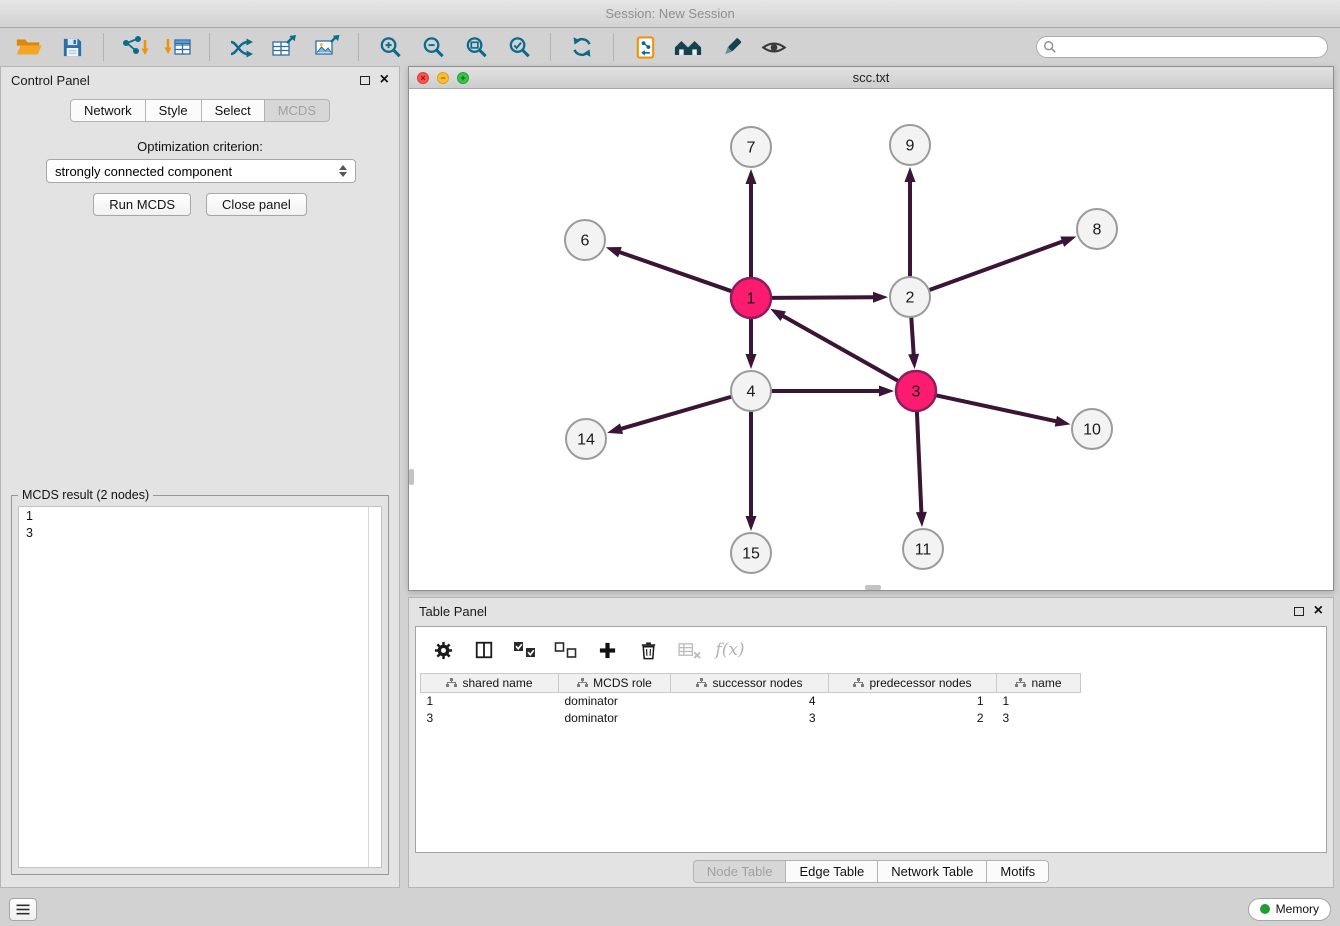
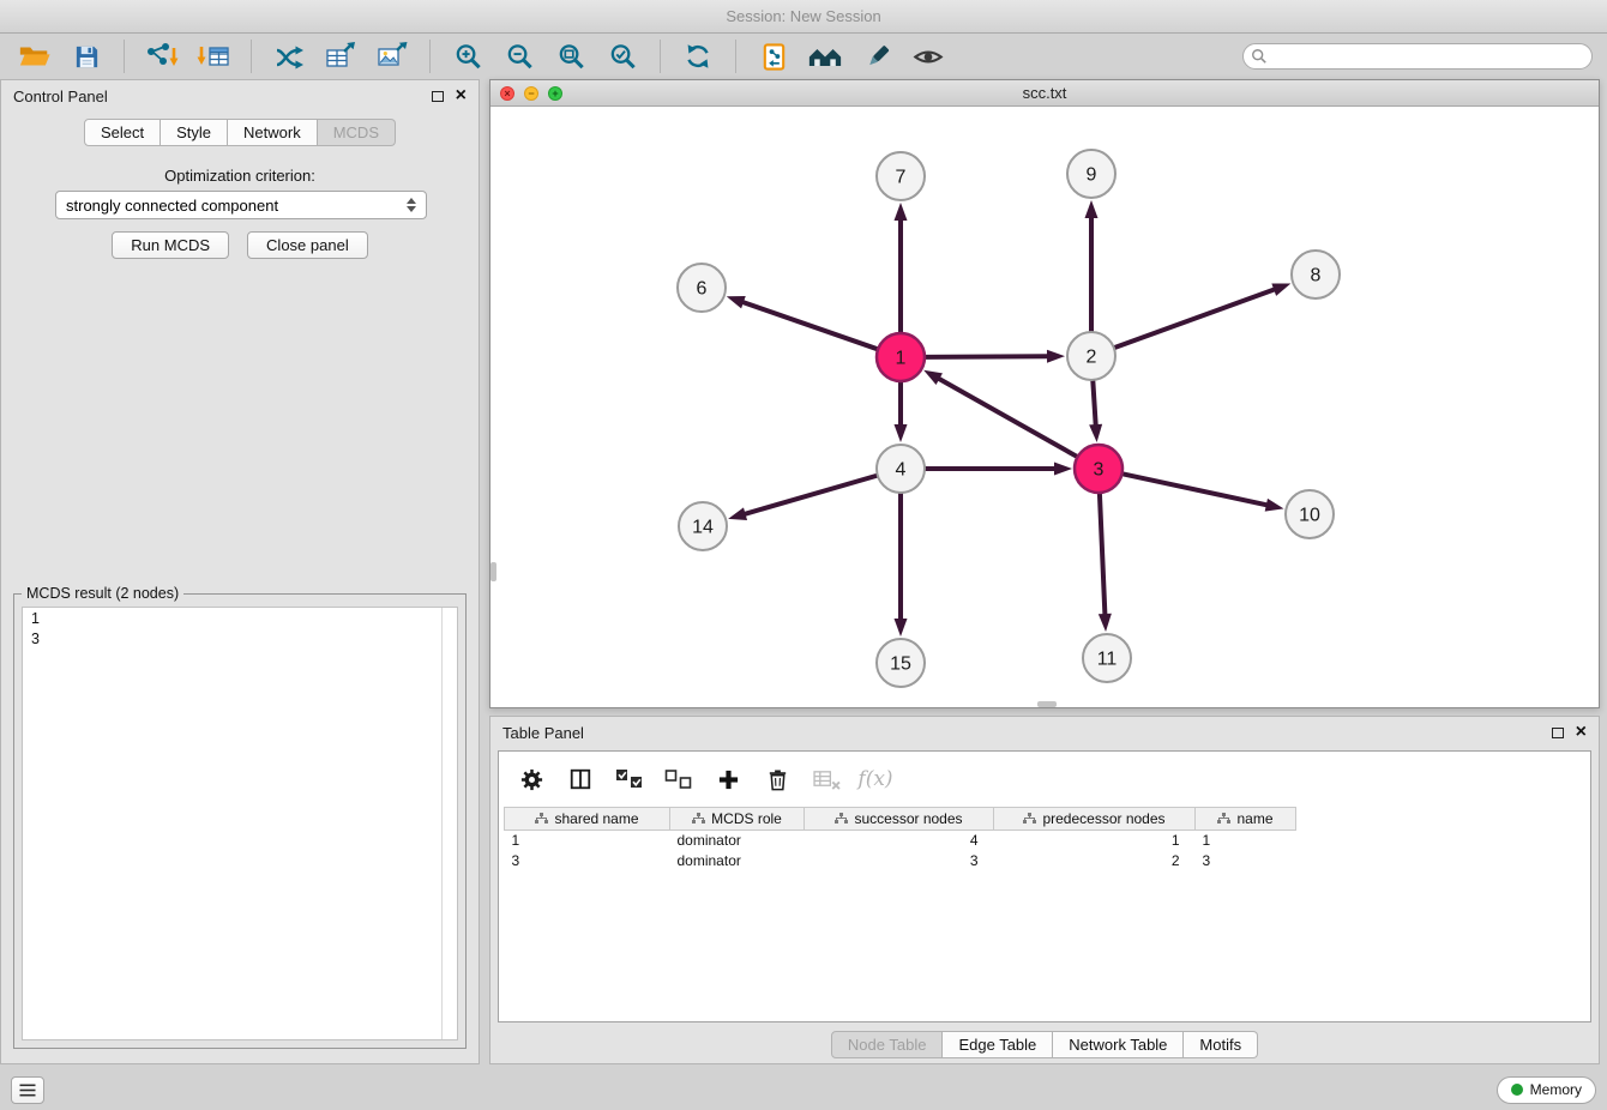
  Session: New Session
  Control Panel
  ×
- Network
+ Select
  Style
- Select
+ Network
  MCDS
  Optimization criterion:
  strongly connected component
  Run MCDS
  Close panel
  MCDS result (2 nodes)
  1
  3
  ×
  −
  +
  scc.txt
  7
  9
  6
  8
  1
  2
  4
  3
  14
  10
  15
  11
  Table Panel
  ×
  f(x)
  shared name	MCDS role	successor nodes	predecessor nodes	name
  1	dominator	4	1	1
  3	dominator	3	2	3
  Node Table
  Edge Table
  Network Table
  Motifs
  Memory
